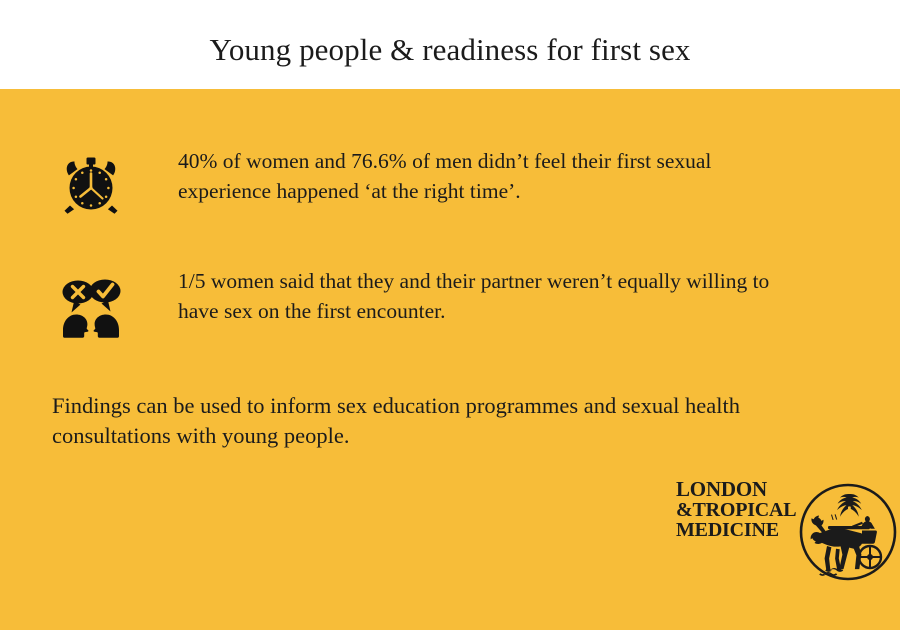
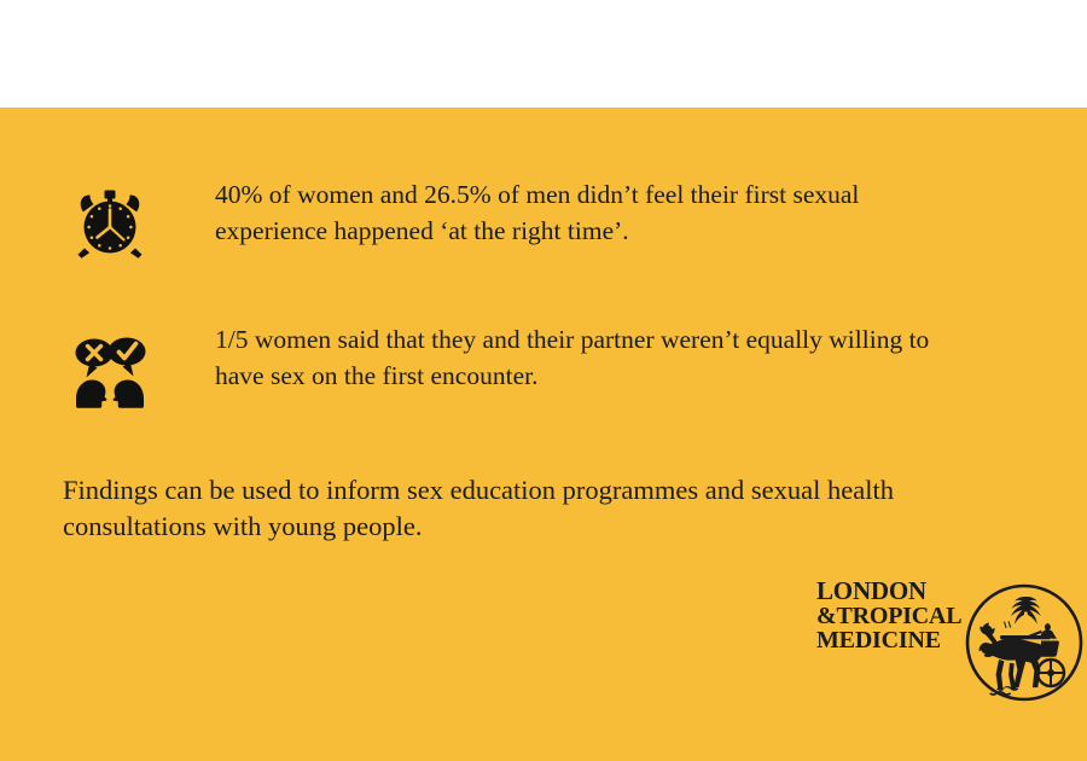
- Young people & readiness for first sex
- 40% of women and 76.6% of men didn’t feel their first sexual experience happened ‘at the right time’.
+ 40% of women and 26.5% of men didn’t feel their first sexual experience happened ‘at the right time’.
  1/5 women said that they and their partner weren’t equally willing to have sex on the first encounter.
  Findings can be used to inform sex education programmes and sexual health consultations with young people.
  LONDON
  &TROPICAL
  MEDICINE
